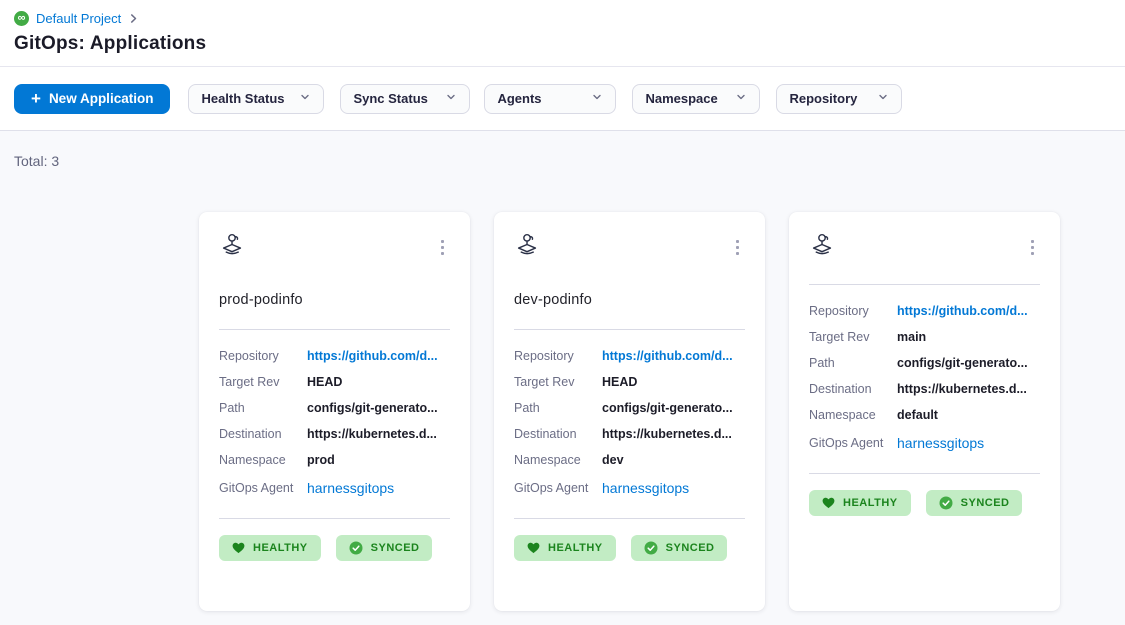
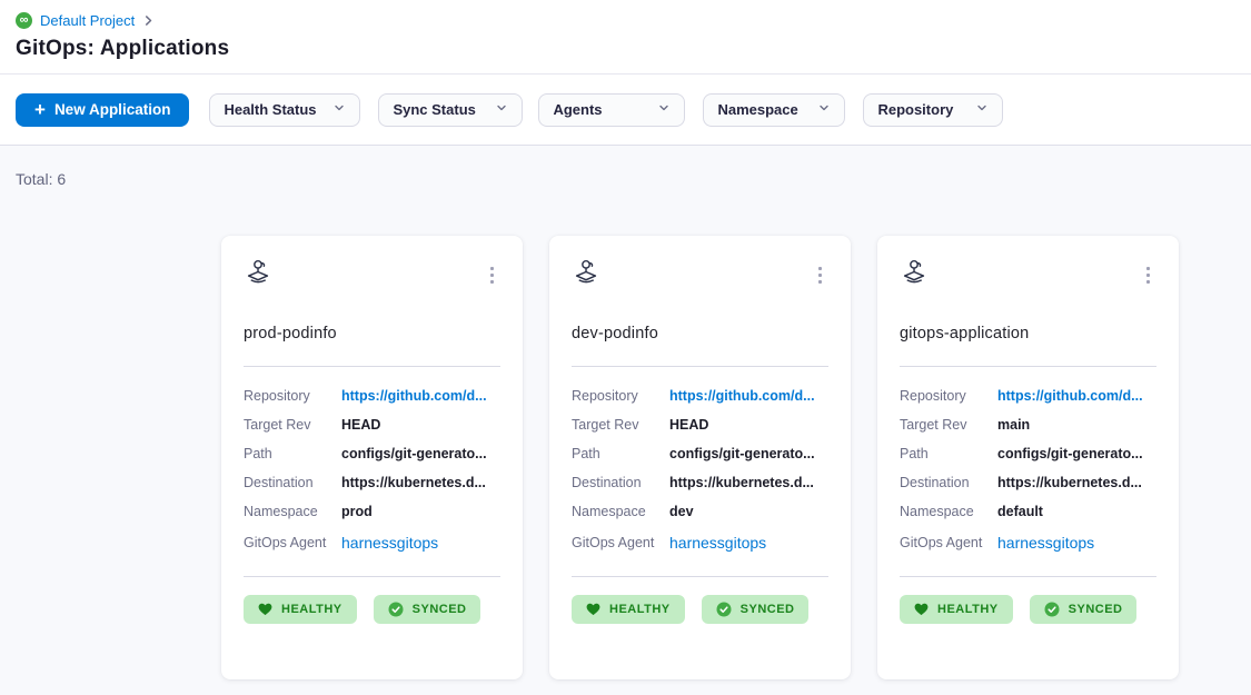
  ∞
  Default Project
  GitOps: Applications
  +
  New Application
  Health Status
  Sync Status
  Agents
  Namespace
  Repository
- Total: 3
+ Total: 6
  prod-podinfo
  Repository
  https://github.com/d...
  Target Rev
  HEAD
  Path
  configs/git-generato...
  Destination
  https://kubernetes.d...
  Namespace
  prod
  GitOps Agent
  harnessgitops
  HEALTHY
  SYNCED
  dev-podinfo
  Repository
  https://github.com/d...
  Target Rev
  HEAD
  Path
  configs/git-generato...
  Destination
  https://kubernetes.d...
  Namespace
  dev
  GitOps Agent
  harnessgitops
  HEALTHY
  SYNCED
+ gitops-application
  Repository
  https://github.com/d...
  Target Rev
  main
  Path
  configs/git-generato...
  Destination
  https://kubernetes.d...
  Namespace
  default
  GitOps Agent
  harnessgitops
  HEALTHY
  SYNCED
